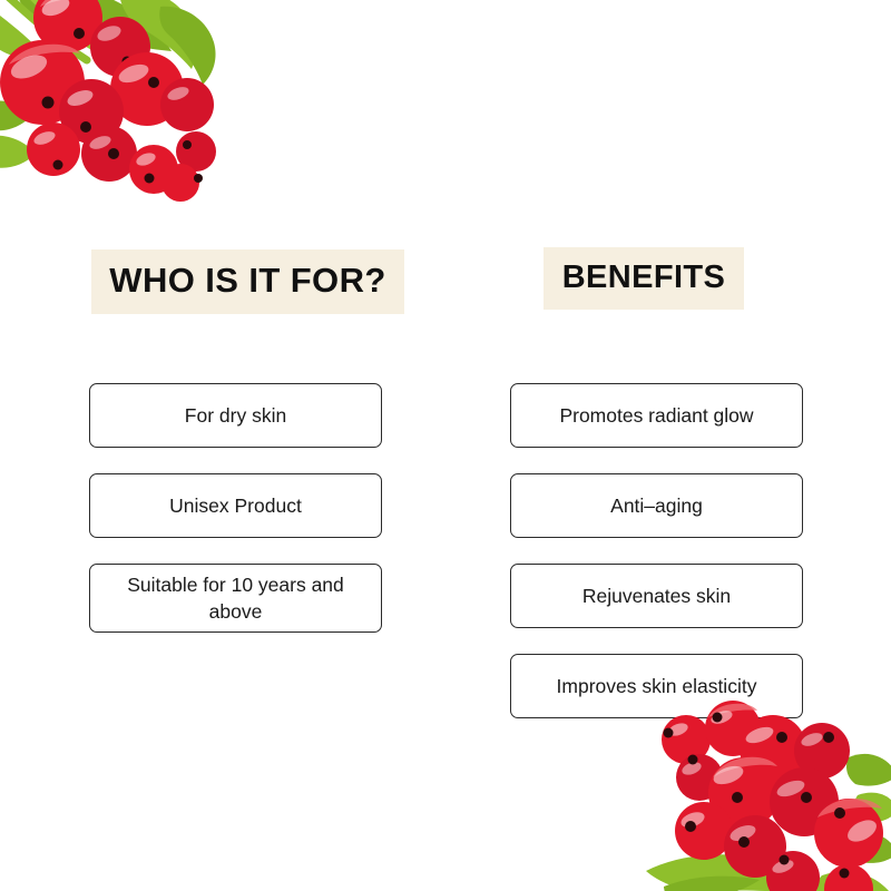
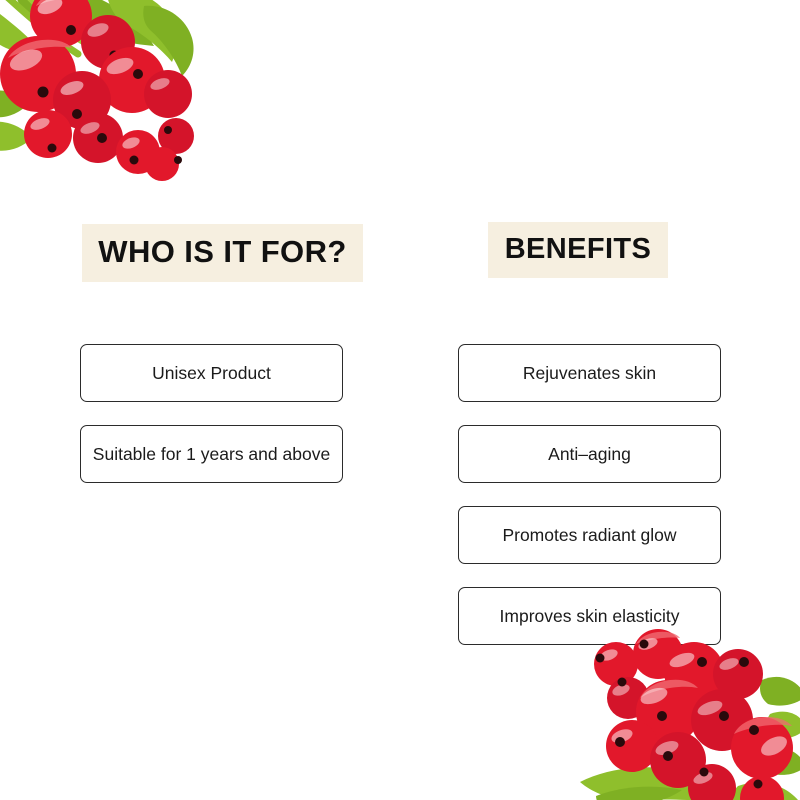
  WHO IS IT FOR?
  BENEFITS
- For dry skin
  Unisex Product
- Suitable for 10 years and above
+ Suitable for 1 years and above
- Promotes radiant glow
+ Rejuvenates skin
  Anti–aging
- Rejuvenates skin
+ Promotes radiant glow
  Improves skin elasticity
